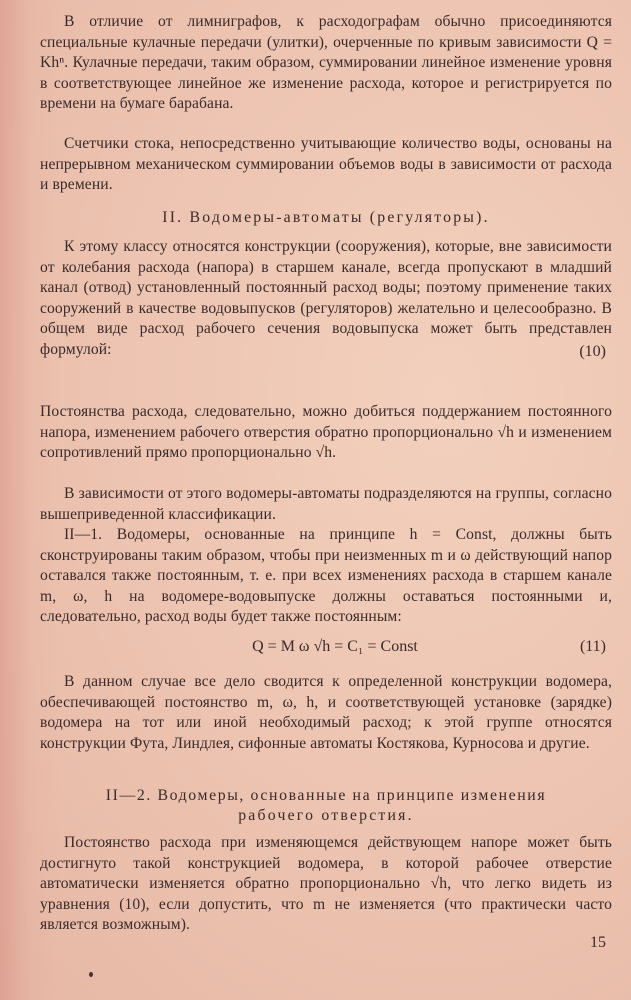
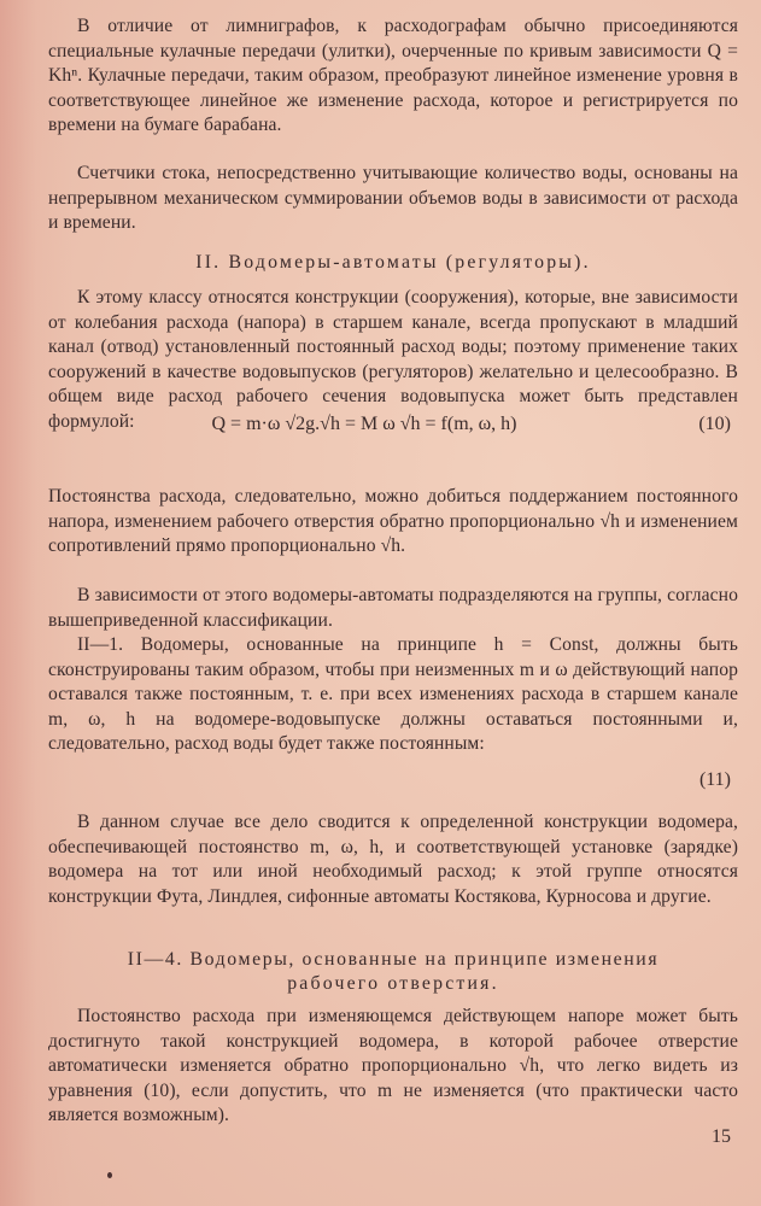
- В отличие от лимниграфов, к расходографам обычно присоединяются специальные кулачные передачи (улитки), очерченные по кривым зависимости Q = Khⁿ. Кулачные передачи, таким образом, суммировании линейное изменение уровня в соответствующее линейное же изменение расхода, которое и регистрируется по времени на бумаге барабана.
+ В отличие от лимниграфов, к расходографам обычно присоединяются специальные кулачные передачи (улитки), очерченные по кривым зависимости Q = Khⁿ. Кулачные передачи, таким образом, преобразуют линейное изменение уровня в соответствующее линейное же изменение расхода, которое и регистрируется по времени на бумаге барабана.
  Счетчики стока, непосредственно учитывающие количество воды, основаны на непрерывном механическом суммировании объемов воды в зависимости от расхода и времени.
  II. Водомеры-автоматы (регуляторы).
  К этому классу относятся конструкции (сооружения), которые, вне зависимости от колебания расхода (напора) в старшем канале, всегда пропускают в младший канал (отвод) установленный постоянный расход воды; поэтому применение таких сооружений в качестве водовыпусков (регуляторов) желательно и целесообразно. В общем виде расход рабочего сечения водовыпуска может быть представлен формулой:
+ Q = m·ω √2g.√h = M ω √h = f(m, ω, h)
  (10)
  Постоянства расхода, следовательно, можно добиться поддержанием постоянного напора, изменением рабочего отверстия обратно пропорционально √h и изменением сопротивлений прямо пропорционально √h.
  В зависимости от этого водомеры-автоматы подразделяются на группы, согласно вышеприведенной классификации.
  II—1. Водомеры, основанные на принципе h = Const, должны быть сконструированы таким образом, чтобы при неизменных m и ω действующий напор оставался также постоянным, т. е. при всех изменениях расхода в старшем канале m, ω, h на водомере-водовыпуске должны оставаться постоянными и, следовательно, расход воды будет также постоянным:
- Q = M ω √h = C₁ = Const
  (11)
  В данном случае все дело сводится к определенной конструкции водомера, обеспечивающей постоянство m, ω, h, и соответствующей установке (зарядке) водомера на тот или иной необходимый расход; к этой группе относятся конструкции Фута, Линдлея, сифонные автоматы Костякова, Курносова и другие.
- II—2. Водомеры, основанные на принципе изменения
+ II—4. Водомеры, основанные на принципе изменения
  рабочего отверстия.
  Постоянство расхода при изменяющемся действующем напоре может быть достигнуто такой конструкцией водомера, в которой рабочее отверстие автоматически изменяется обратно пропорционально √h, что легко видеть из уравнения (10), если допустить, что m не изменяется (что практически часто является возможным).
  15
